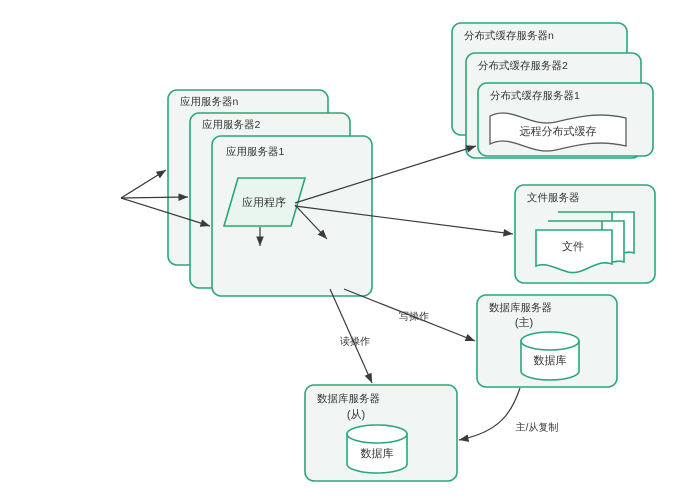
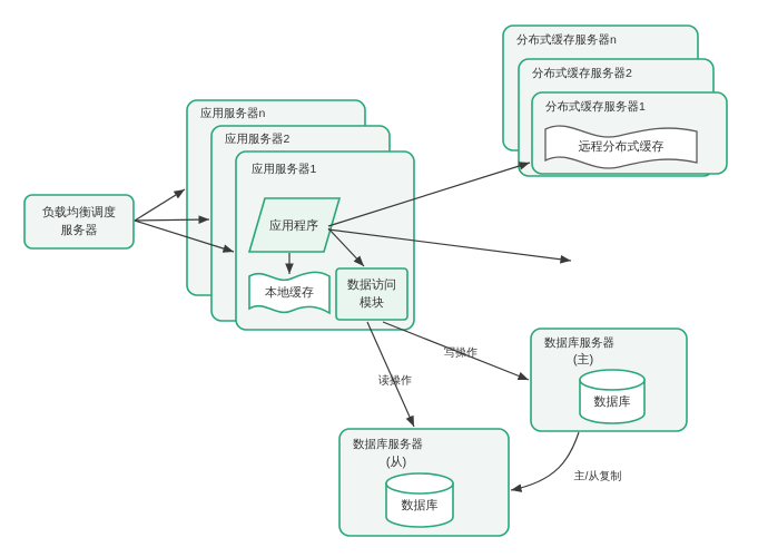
+ 负载均衡调度
+ 服务器
  应用服务器n
  应用服务器2
  应用服务器1
  应用程序
+ 本地缓存
+ 数据访问
+ 模块
  分布式缓存服务器n
  分布式缓存服务器2
  分布式缓存服务器1
  远程分布式缓存
- 文件服务器
- 文件
  数据库服务器
  (主)
  数据库
  数据库服务器
  (从)
  数据库
  写操作
  读操作
  主/从复制
